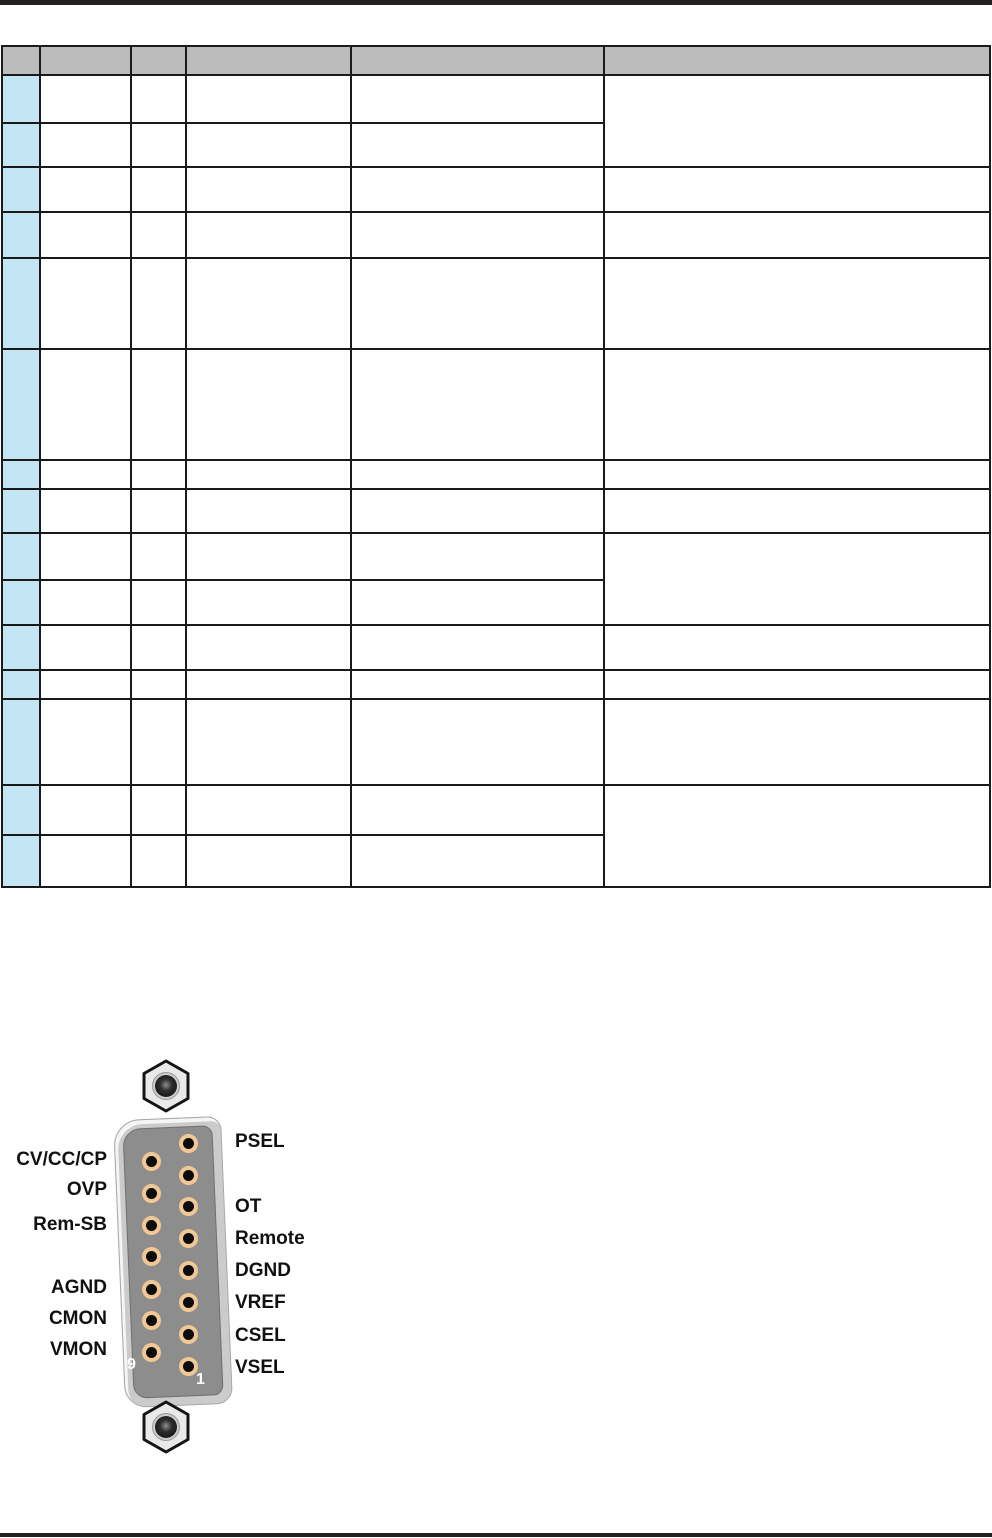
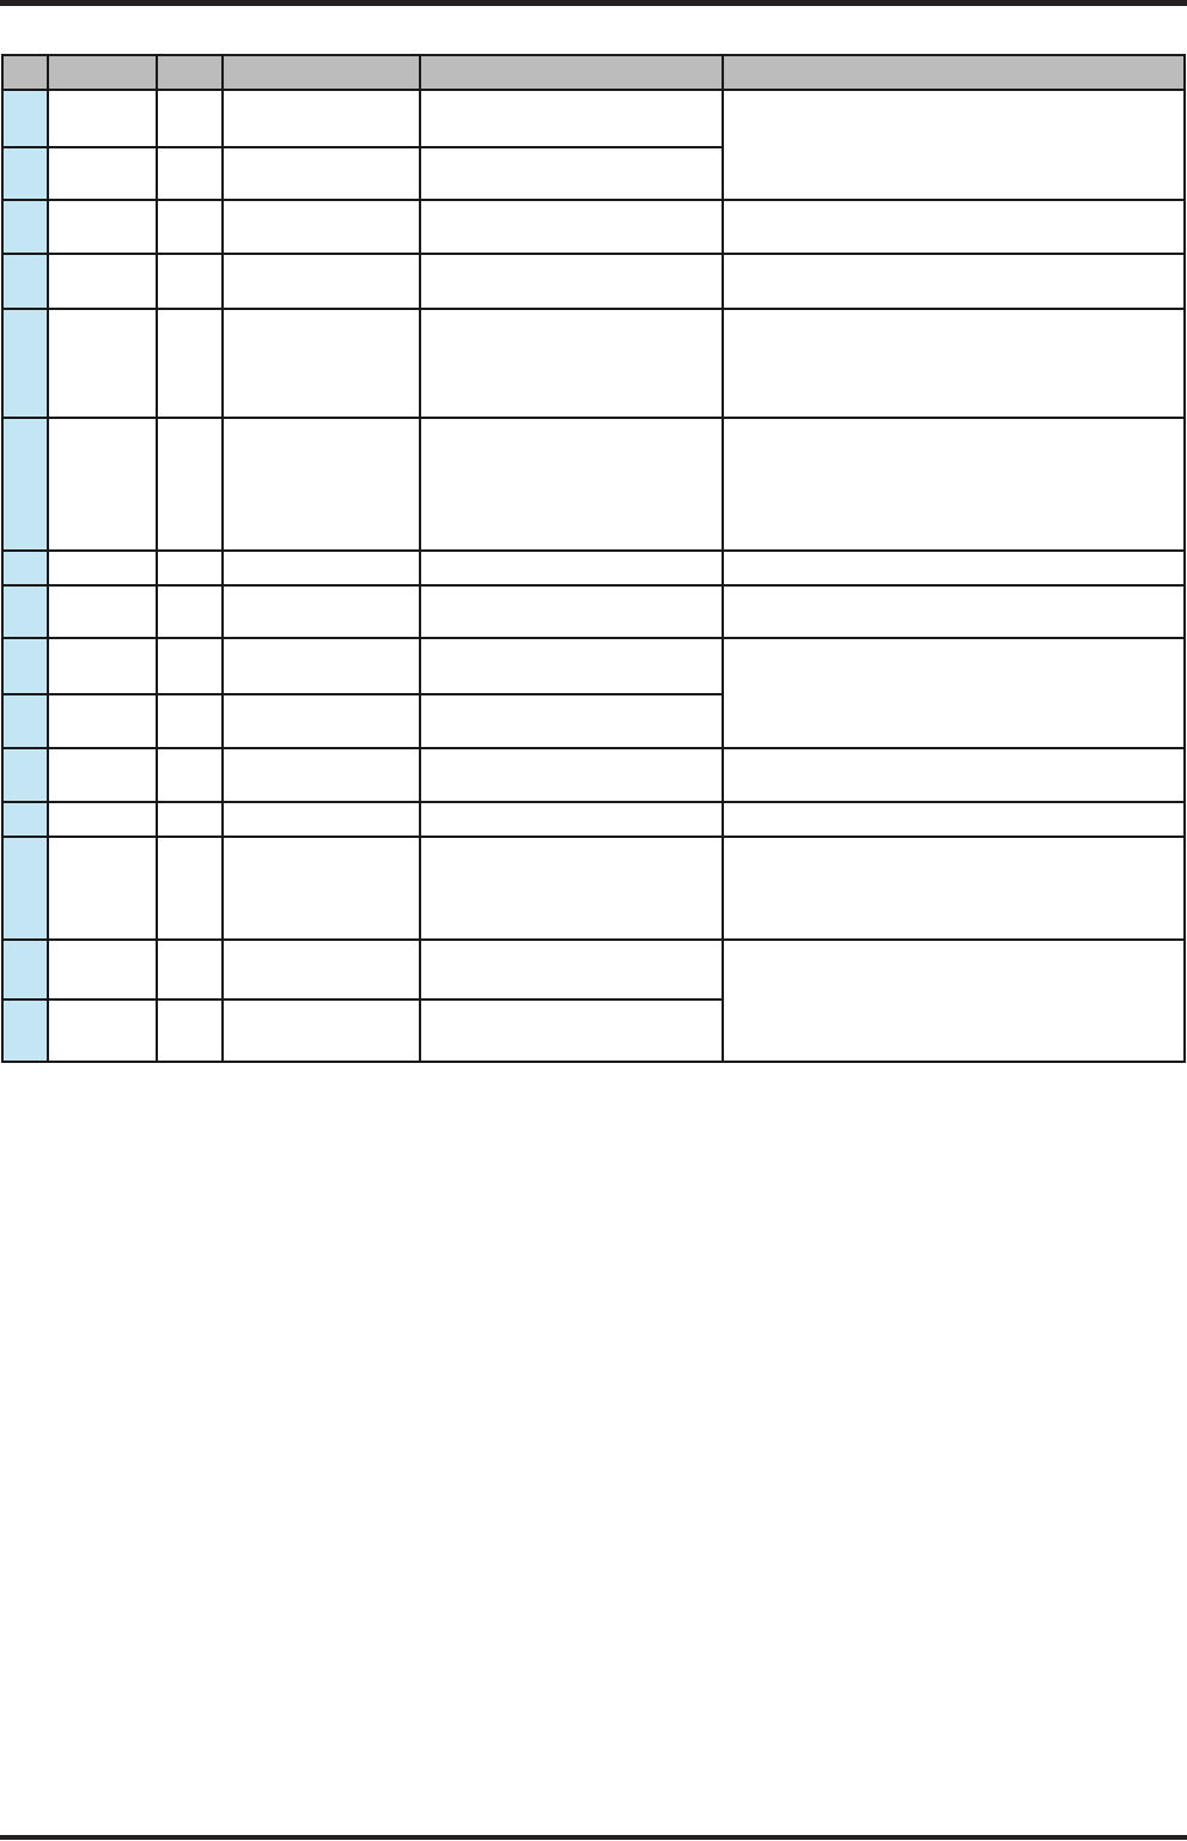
- CV/CC/CP
- OVP
- Rem-SB
- AGND
- CMON
- VMON
- PSEL
- OT
- Remote
- DGND
- VREF
- CSEL
- VSEL
- 9
- 1
